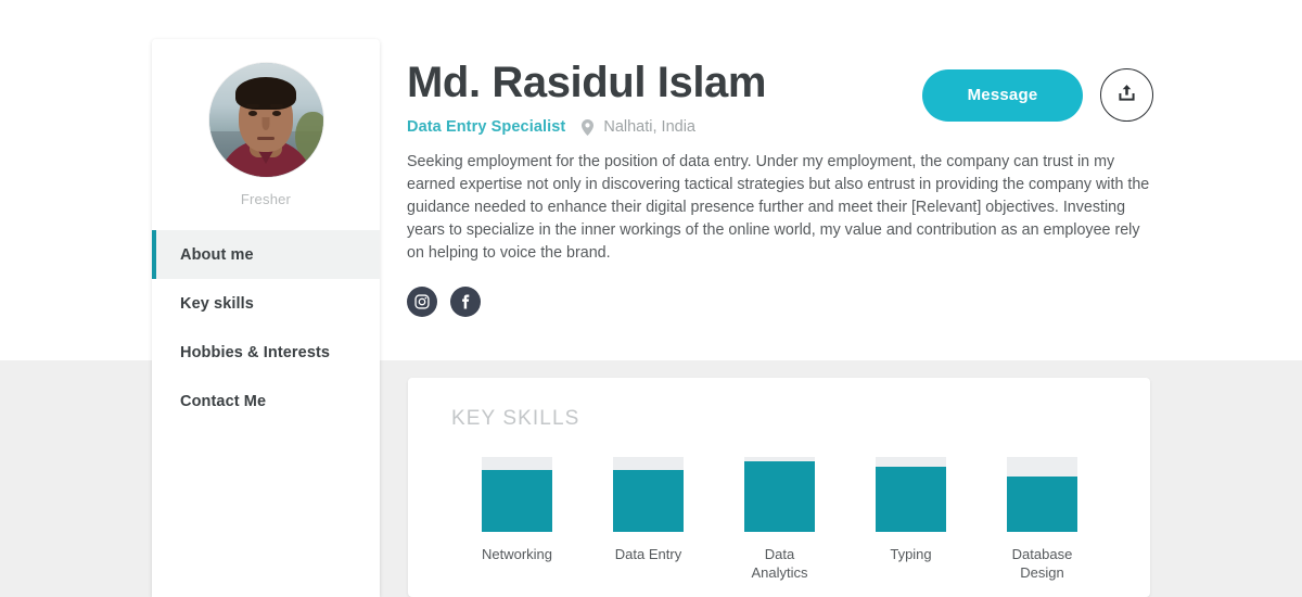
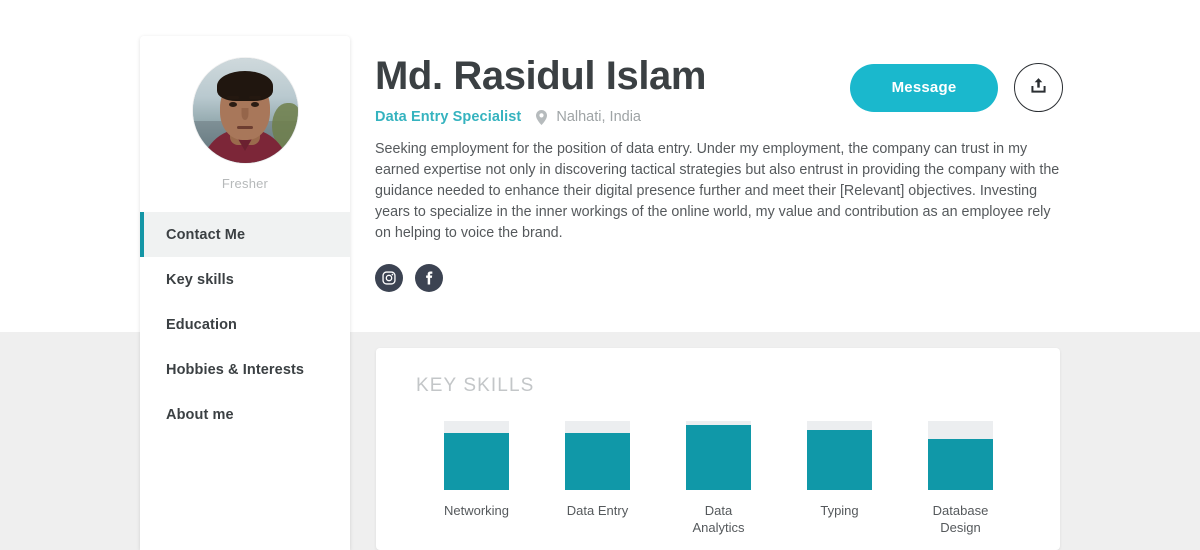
  Fresher
- About me
+ Contact Me
  Key skills
+ Education
  Hobbies & Interests
- Contact Me
+ About me
  Md. Rasidul Islam
  Data Entry Specialist
  Nalhati, India
  Seeking employment for the position of data entry. Under my employment, the company can trust in my earned expertise not only in discovering tactical strategies but also entrust in providing the company with the guidance needed to enhance their digital presence further and meet their [Relevant] objectives. Investing years to specialize in the inner workings of the online world, my value and contribution as an employee rely on helping to voice the brand.
  Message
  KEY SKILLS
  Networking
  Data Entry
  Data Analytics
  Typing
  Database Design
